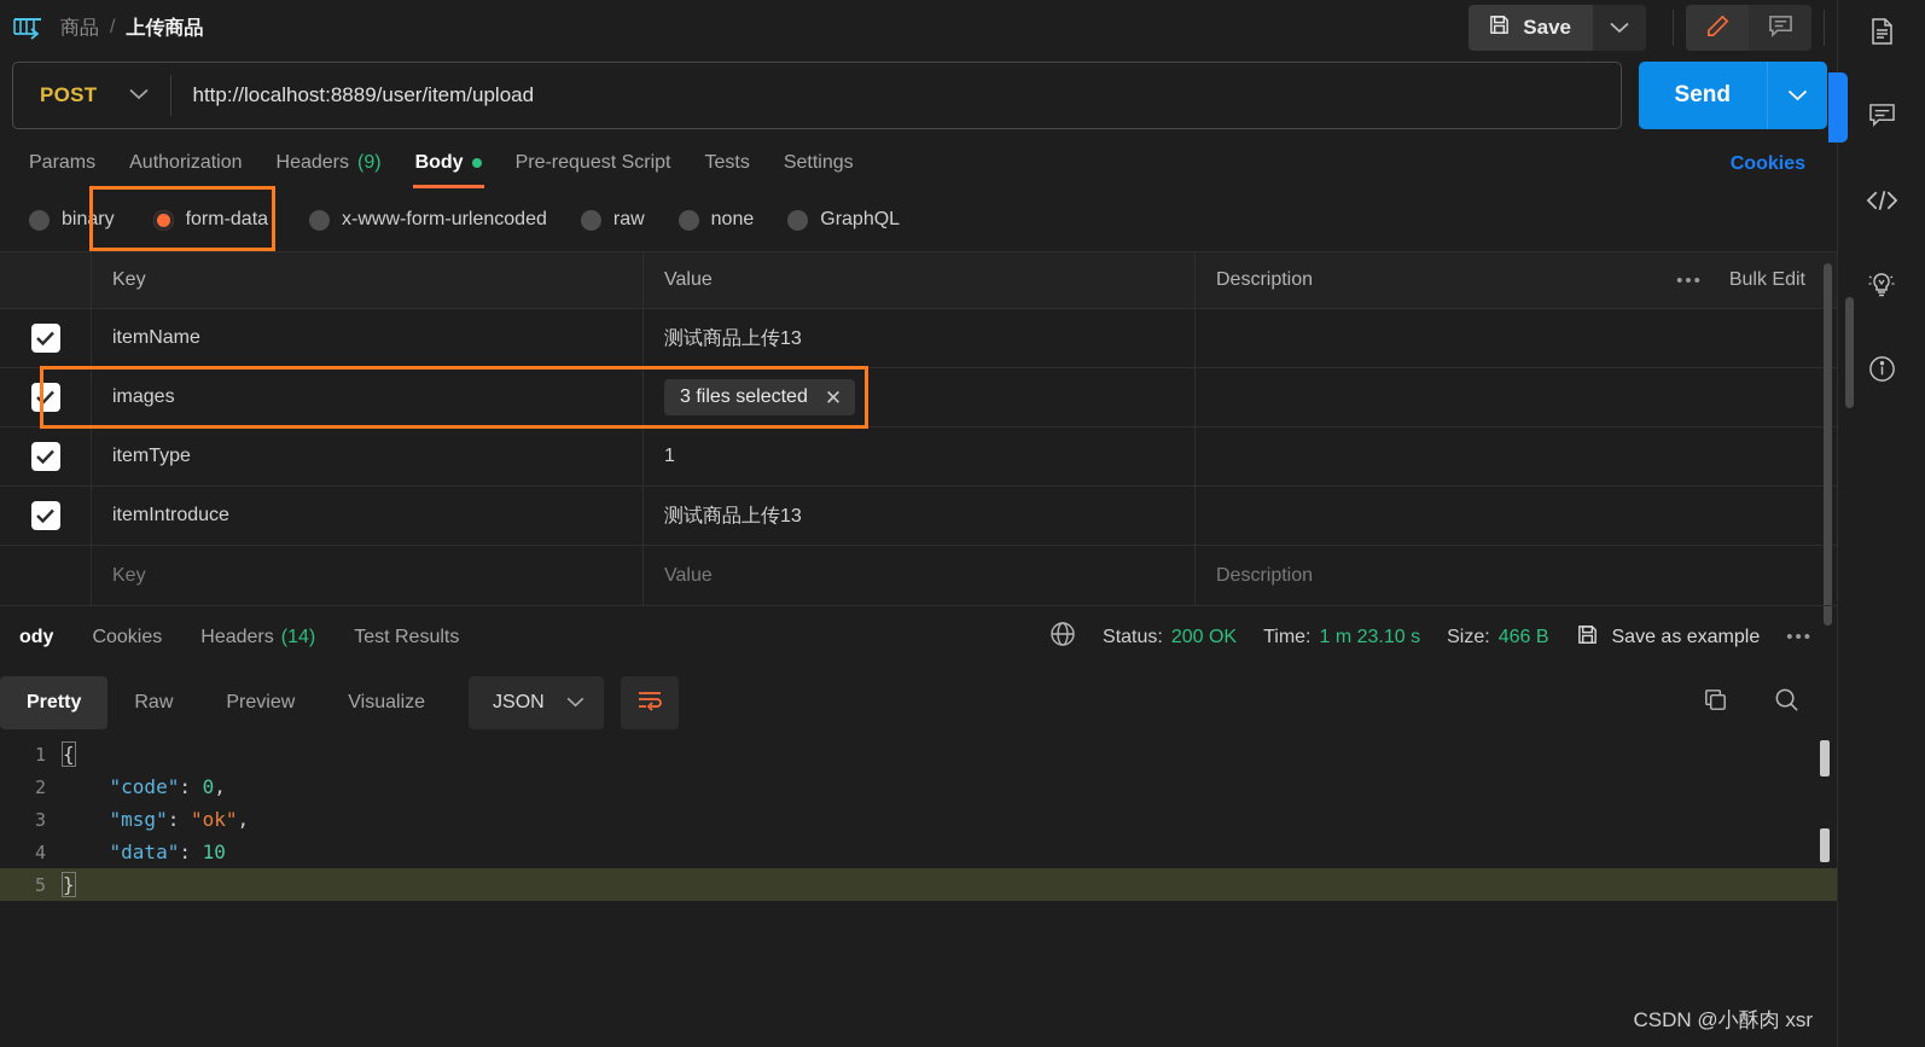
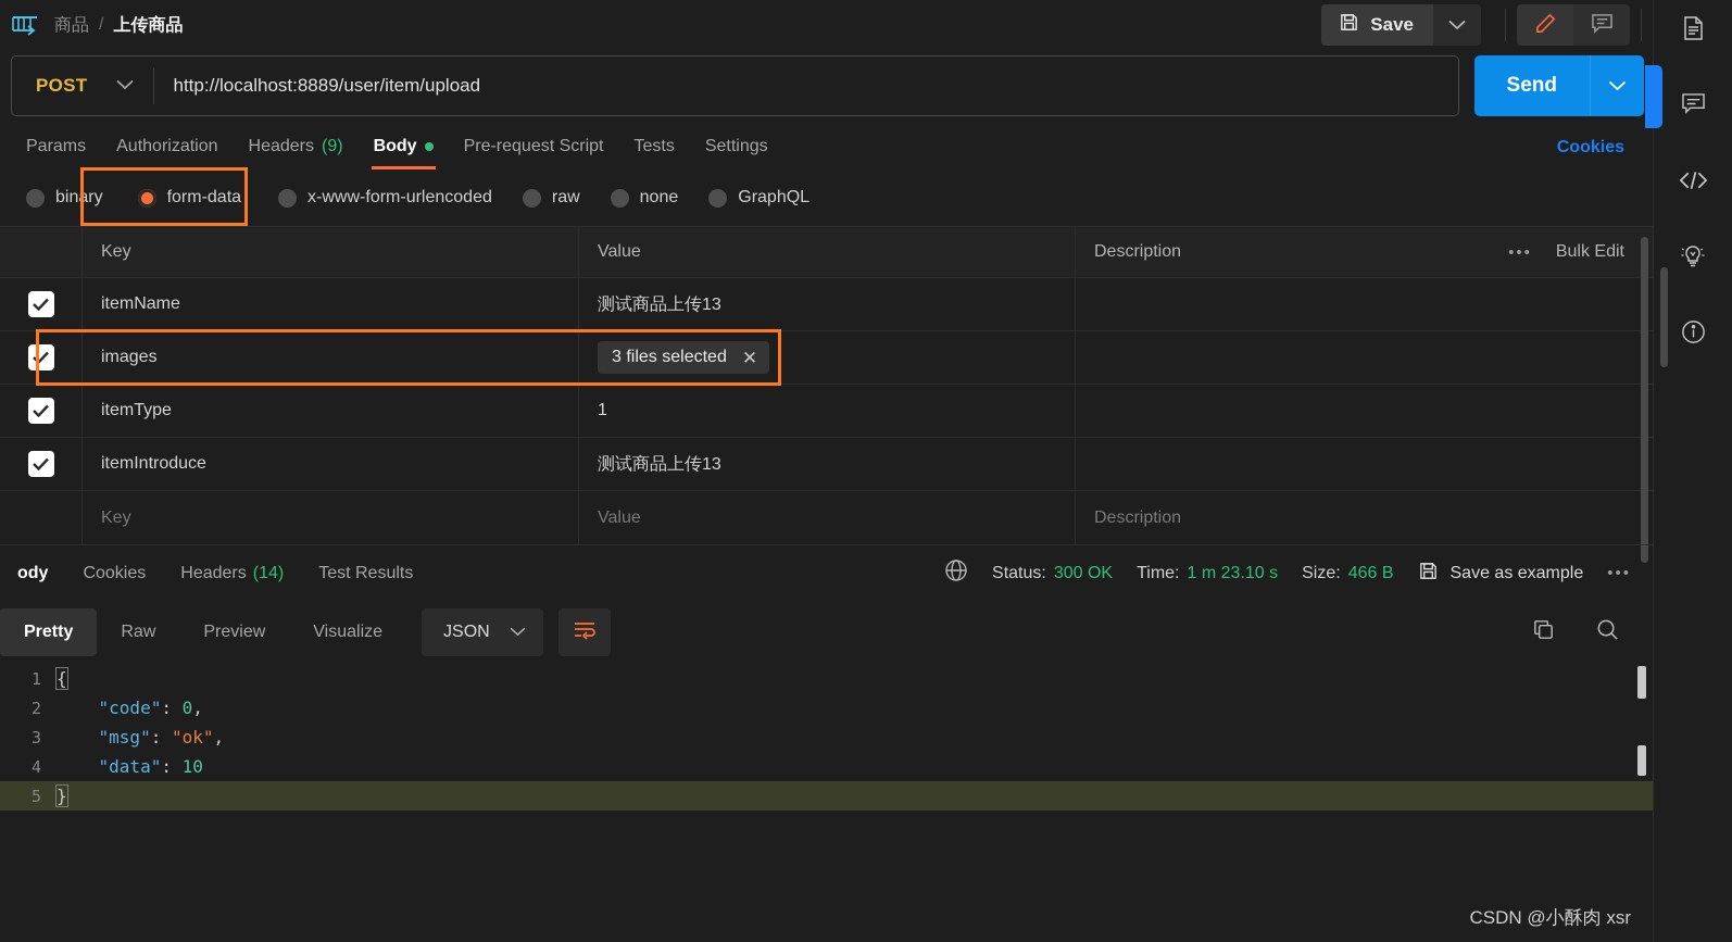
  商品
  /
  上传商品
  Save
  POST
  http://localhost:8889/user/item/upload
  Send
  Params
  Authorization
  Headers
  (9)
  Body
  Pre-request Script
  Tests
  Settings
  Cookies
  binary
  form-data
  x-www-form-urlencoded
  raw
  none
  GraphQL
  Key
  Value
  Description
  •••
  Bulk Edit
  itemName
  测试商品上传13
  images
  3 files selected
  ✕
  itemType
  1
  itemIntroduce
  测试商品上传13
  Key
  Value
  Description
  ody
  Cookies
  Headers
  (14)
  Test Results
  Status:
- 200 OK
+ 300 OK
  Time:
  1 m 23.10 s
  Size:
  466 B
  Save as example
  •••
  Pretty
  Raw
  Preview
  Visualize
  JSON
  1
  {
  2
  "code": 0,
  3
  "msg": "ok",
  4
  "data": 10
  5
  }
  CSDN @小酥肉 xsr
